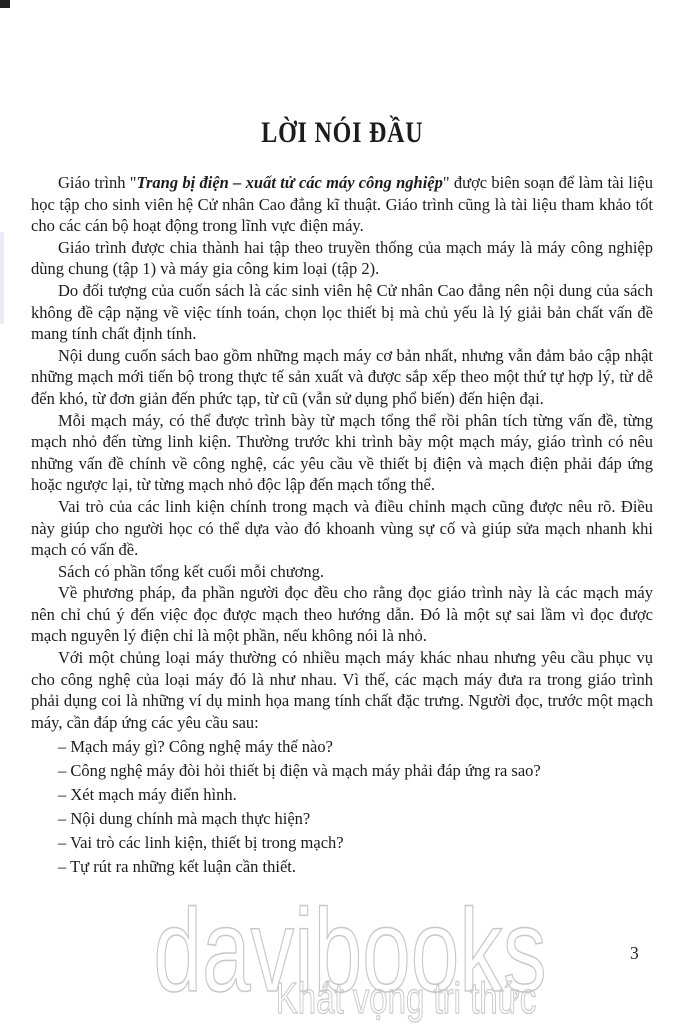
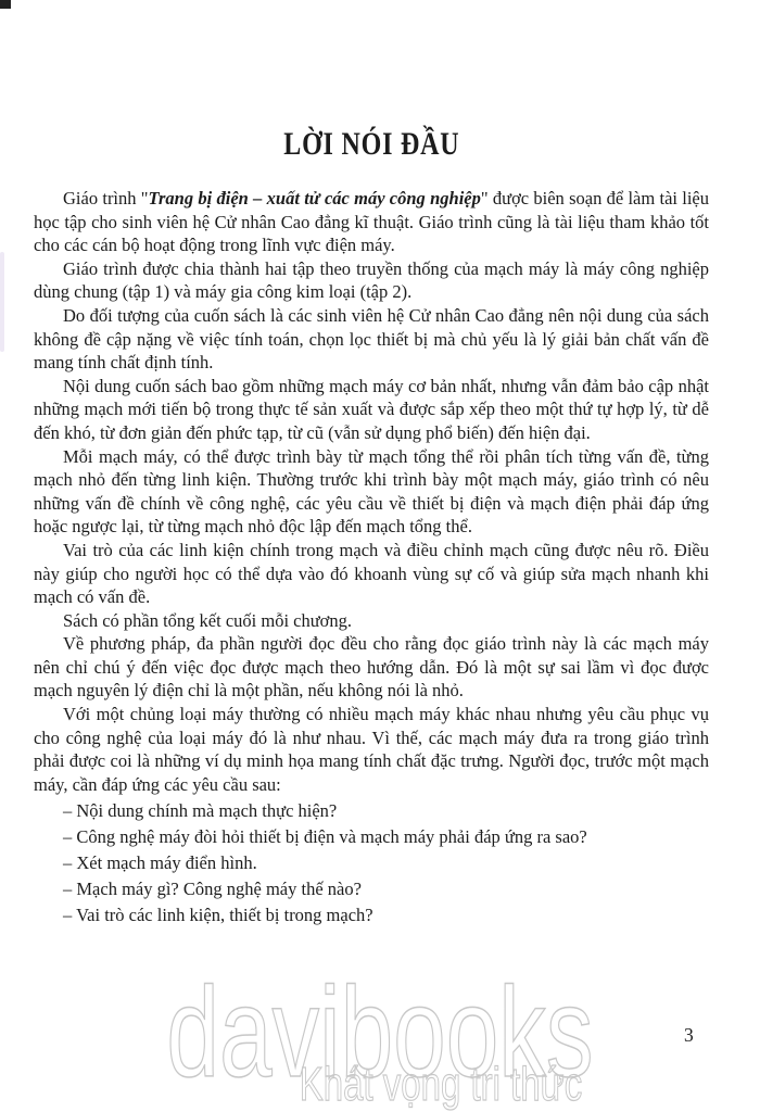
  LỜI NÓI ĐẦU
  Giáo trình "Trang bị điện – xuất tử các máy công nghiệp" được biên soạn để làm tài liệu học tập cho sinh viên hệ Cử nhân Cao đẳng kĩ thuật. Giáo trình cũng là tài liệu tham khảo tốt cho các cán bộ hoạt động trong lĩnh vực điện máy.
  Giáo trình được chia thành hai tập theo truyền thống của mạch máy là máy công nghiệp dùng chung (tập 1) và máy gia công kim loại (tập 2).
  Do đối tượng của cuốn sách là các sinh viên hệ Cử nhân Cao đẳng nên nội dung của sách không đề cập nặng về việc tính toán, chọn lọc thiết bị mà chủ yếu là lý giải bản chất vấn đề mang tính chất định tính.
  Nội dung cuốn sách bao gồm những mạch máy cơ bản nhất, nhưng vẫn đảm bảo cập nhật những mạch mới tiến bộ trong thực tế sản xuất và được sắp xếp theo một thứ tự hợp lý, từ dễ đến khó, từ đơn giản đến phức tạp, từ cũ (vẫn sử dụng phổ biến) đến hiện đại.
  Mỗi mạch máy, có thể được trình bày từ mạch tổng thể rồi phân tích từng vấn đề, từng mạch nhỏ đến từng linh kiện. Thường trước khi trình bày một mạch máy, giáo trình có nêu những vấn đề chính về công nghệ, các yêu cầu về thiết bị điện và mạch điện phải đáp ứng hoặc ngược lại, từ từng mạch nhỏ độc lập đến mạch tổng thể.
  Vai trò của các linh kiện chính trong mạch và điều chỉnh mạch cũng được nêu rõ. Điều này giúp cho người học có thể dựa vào đó khoanh vùng sự cố và giúp sửa mạch nhanh khi mạch có vấn đề.
  Sách có phần tổng kết cuối mỗi chương.
  Về phương pháp, đa phần người đọc đều cho rằng đọc giáo trình này là các mạch máy nên chỉ chú ý đến việc đọc được mạch theo hướng dẫn. Đó là một sự sai lầm vì đọc được mạch nguyên lý điện chỉ là một phần, nếu không nói là nhỏ.
- Với một chủng loại máy thường có nhiều mạch máy khác nhau nhưng yêu cầu phục vụ cho công nghệ của loại máy đó là như nhau. Vì thế, các mạch máy đưa ra trong giáo trình phải dụng coi là những ví dụ minh họa mang tính chất đặc trưng. Người đọc, trước một mạch máy, cần đáp ứng các yêu cầu sau:
+ Với một chủng loại máy thường có nhiều mạch máy khác nhau nhưng yêu cầu phục vụ cho công nghệ của loại máy đó là như nhau. Vì thế, các mạch máy đưa ra trong giáo trình phải được coi là những ví dụ minh họa mang tính chất đặc trưng. Người đọc, trước một mạch máy, cần đáp ứng các yêu cầu sau:
- – Mạch máy gì? Công nghệ máy thế nào?
+ – Nội dung chính mà mạch thực hiện?
  – Công nghệ máy đòi hỏi thiết bị điện và mạch máy phải đáp ứng ra sao?
  – Xét mạch máy điển hình.
- – Nội dung chính mà mạch thực hiện?
+ – Mạch máy gì? Công nghệ máy thế nào?
  – Vai trò các linh kiện, thiết bị trong mạch?
- – Tự rút ra những kết luận cần thiết.
  davibooks
  Khát vọng tri thức
  3
